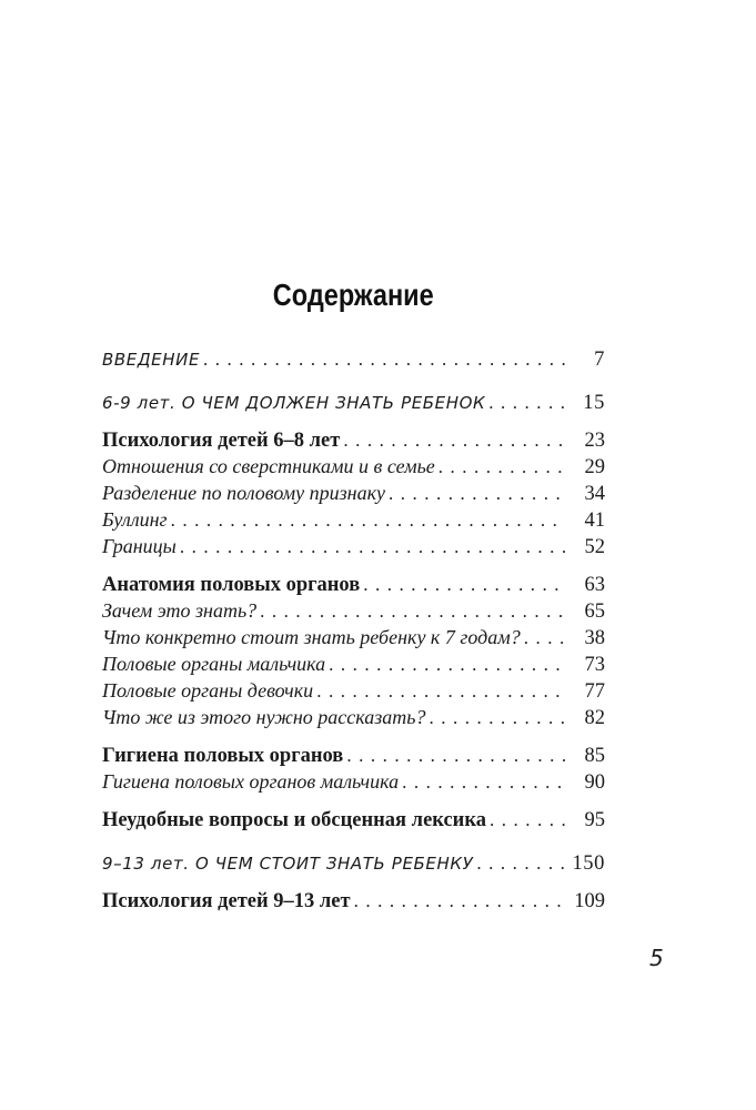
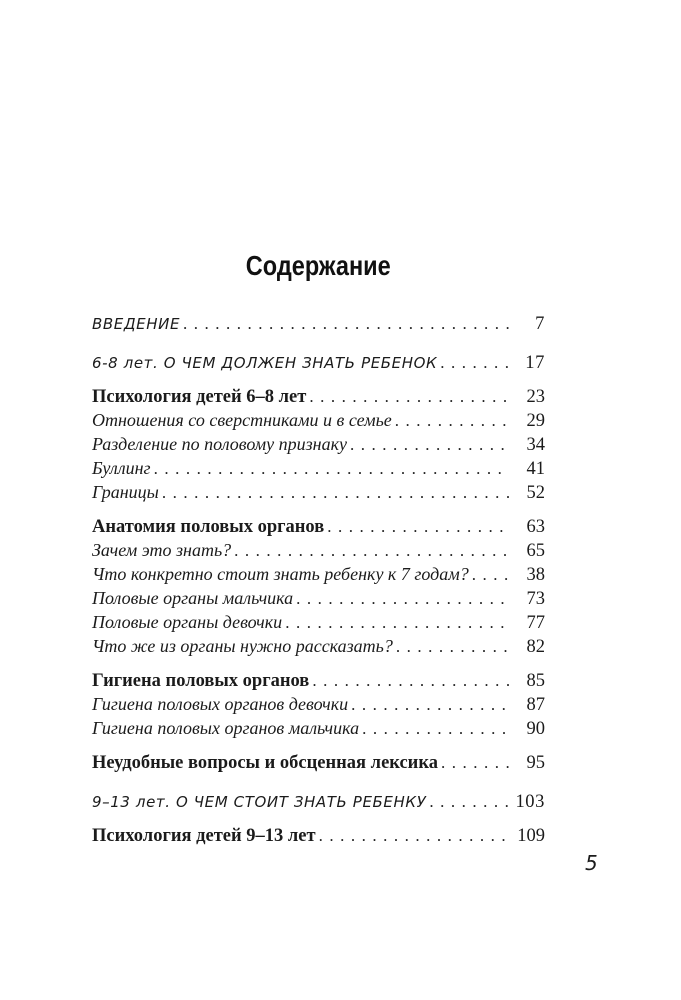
  Содержание
  ВВЕДЕНИЕ
  7
- 6-9 лет. О ЧЕМ ДОЛЖЕН ЗНАТЬ РЕБЕНОК
+ 6-8 лет. О ЧЕМ ДОЛЖЕН ЗНАТЬ РЕБЕНОК
- 15
+ 17
  Психология детей 6–8 лет
  23
  Отношения со сверстниками и в семье
  29
  Разделение по половому признаку
  34
  Буллинг
  41
  Границы
  52
  Анатомия половых органов
  63
  Зачем это знать?
  65
  Что конкретно стоит знать ребенку к 7 годам?
  38
  Половые органы мальчика
  73
  Половые органы девочки
  77
- Что же из этого нужно рассказать?
+ Что же из органы нужно рассказать?
  82
  Гигиена половых органов
  85
+ Гигиена половых органов девочки
+ 87
  Гигиена половых органов мальчика
  90
  Неудобные вопросы и обсценная лексика
  95
  9–13 лет. О ЧЕМ СТОИТ ЗНАТЬ РЕБЕНКУ
- 150
+ 103
  Психология детей 9–13 лет
  109
  5
